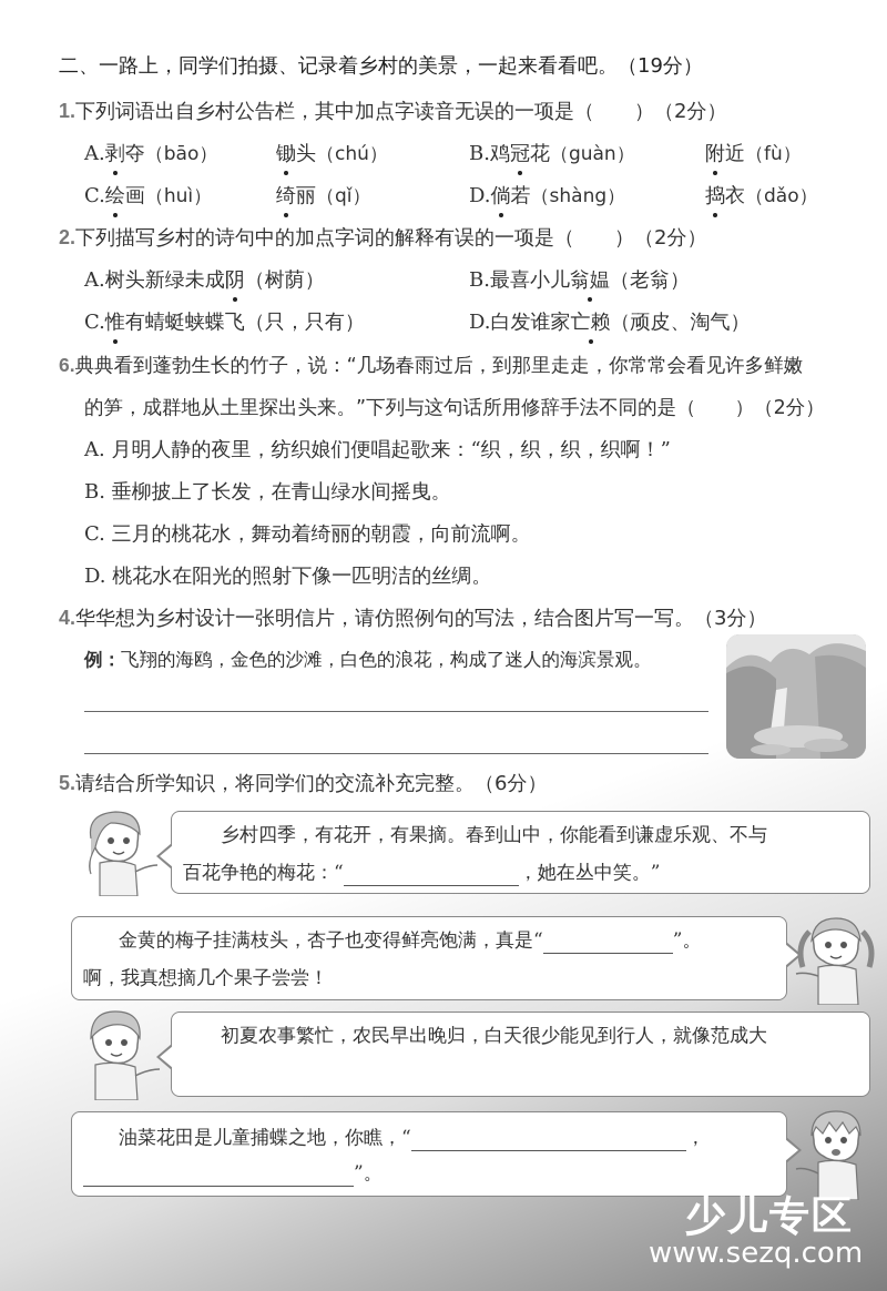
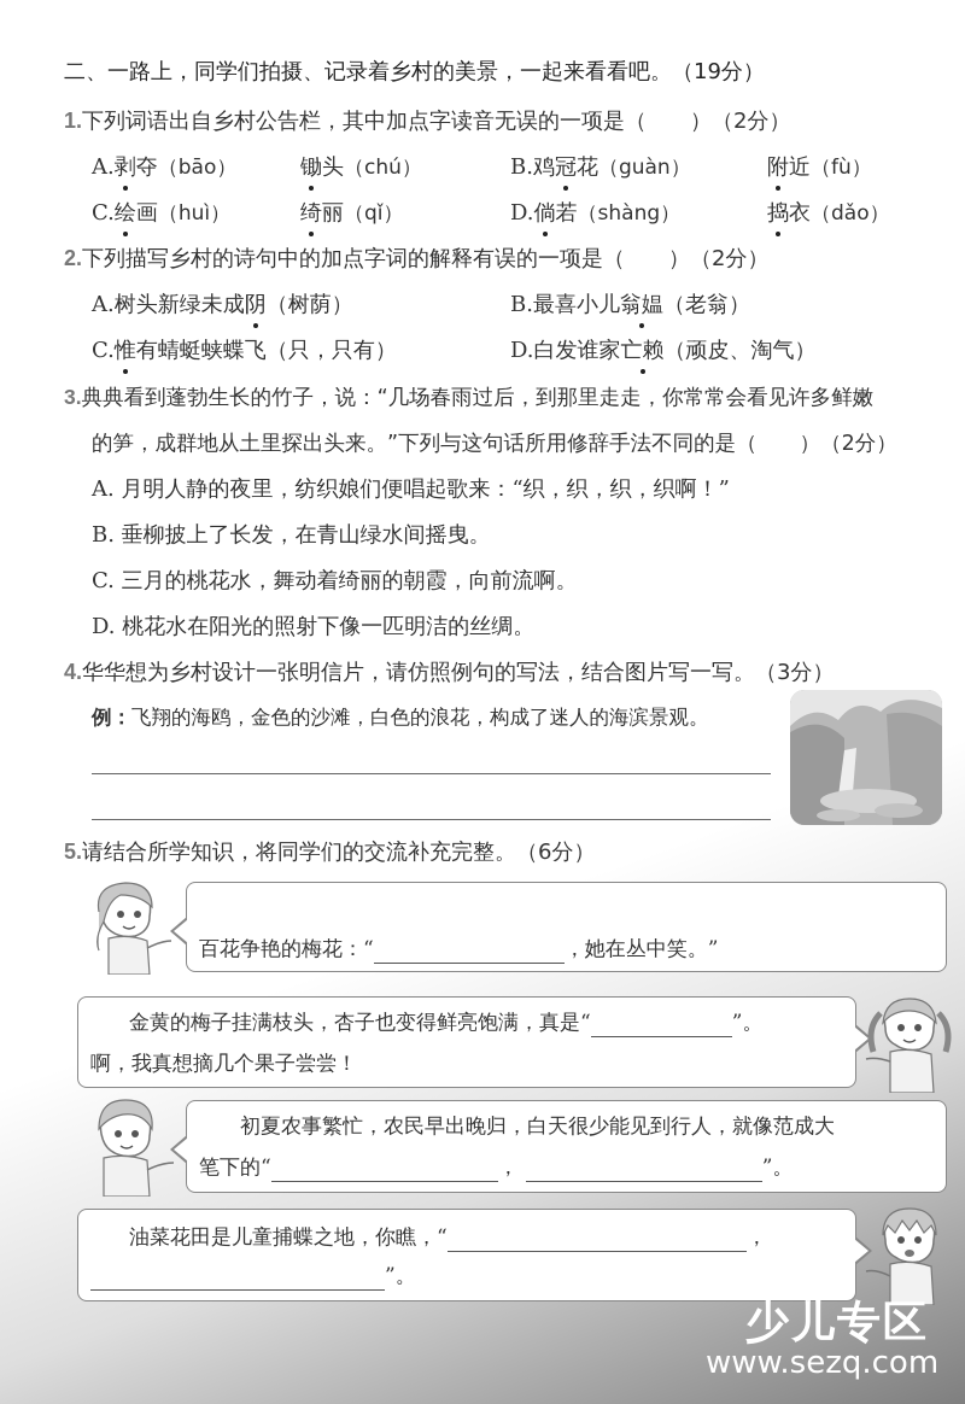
  二、一路上，同学们拍摄、记录着乡村的美景，一起来看看吧。（19分）
  1.下列词语出自乡村公告栏，其中加点字读音无误的一项是（ ）（2分）
  A.剥夺（bāo）
  锄头（chú）
  B.鸡冠花（guàn）
  附近（fù）
  C.绘画（huì）
  绮丽（qǐ）
  D.倘若（shàng）
  捣衣（dǎo）
  2.下列描写乡村的诗句中的加点字词的解释有误的一项是（ ）（2分）
  A.树头新绿未成阴（树荫）
  B.最喜小儿翁媪（老翁）
  C.惟有蜻蜓蛱蝶飞（只，只有）
  D.白发谁家亡赖（顽皮、淘气）
- 6.典典看到蓬勃生长的竹子，说：“几场春雨过后，到那里走走，你常常会看见许多鲜嫩
+ 3.典典看到蓬勃生长的竹子，说：“几场春雨过后，到那里走走，你常常会看见许多鲜嫩
  的笋，成群地从土里探出头来。”下列与这句话所用修辞手法不同的是（ ）（2分）
  A. 月明人静的夜里，纺织娘们便唱起歌来：“织，织，织，织啊！”
  B. 垂柳披上了长发，在青山绿水间摇曳。
  C. 三月的桃花水，舞动着绮丽的朝霞，向前流啊。
  D. 桃花水在阳光的照射下像一匹明洁的丝绸。
  4.华华想为乡村设计一张明信片，请仿照例句的写法，结合图片写一写。（3分）
  例：飞翔的海鸥，金色的沙滩，白色的浪花，构成了迷人的海滨景观。
  5.请结合所学知识，将同学们的交流补充完整。（6分）
- 乡村四季，有花开，有果摘。春到山中，你能看到谦虚乐观、不与
  百花争艳的梅花：“ ，她在丛中笑。”
  金黄的梅子挂满枝头，杏子也变得鲜亮饱满，真是“ ”。
  啊，我真想摘几个果子尝尝！
  初夏农事繁忙，农民早出晚归，白天很少能见到行人，就像范成大
+ 笔下的“ ， ”。
  油菜花田是儿童捕蝶之地，你瞧，“ ，
  ”。
  少儿专区
  www.sezq.com
